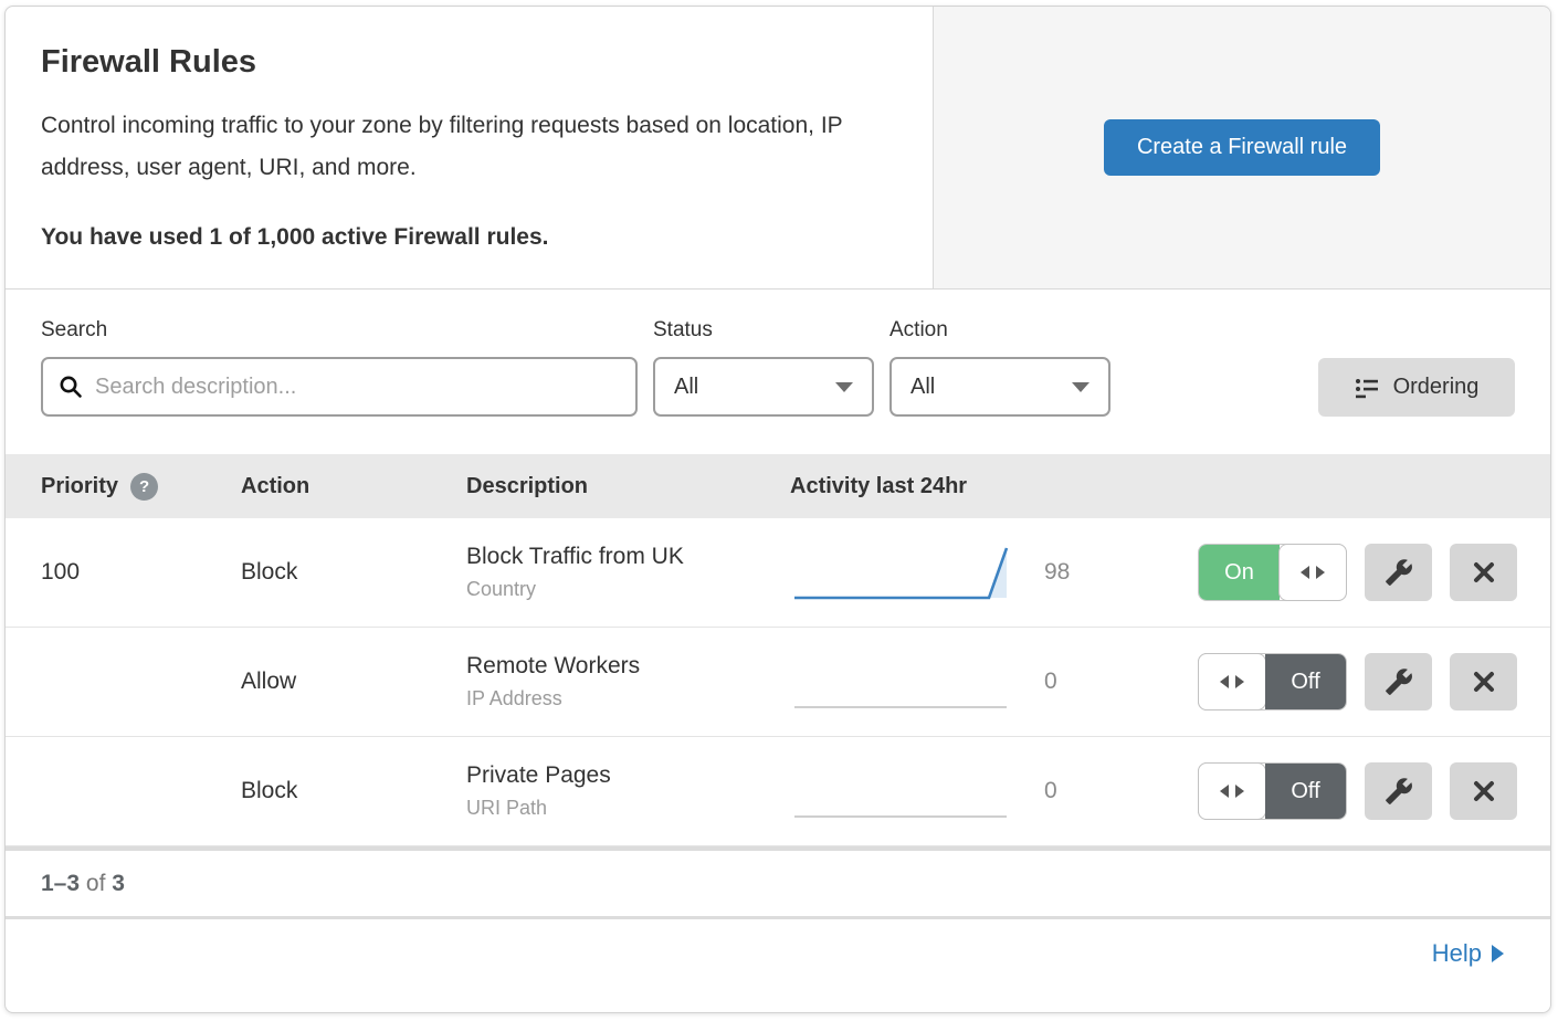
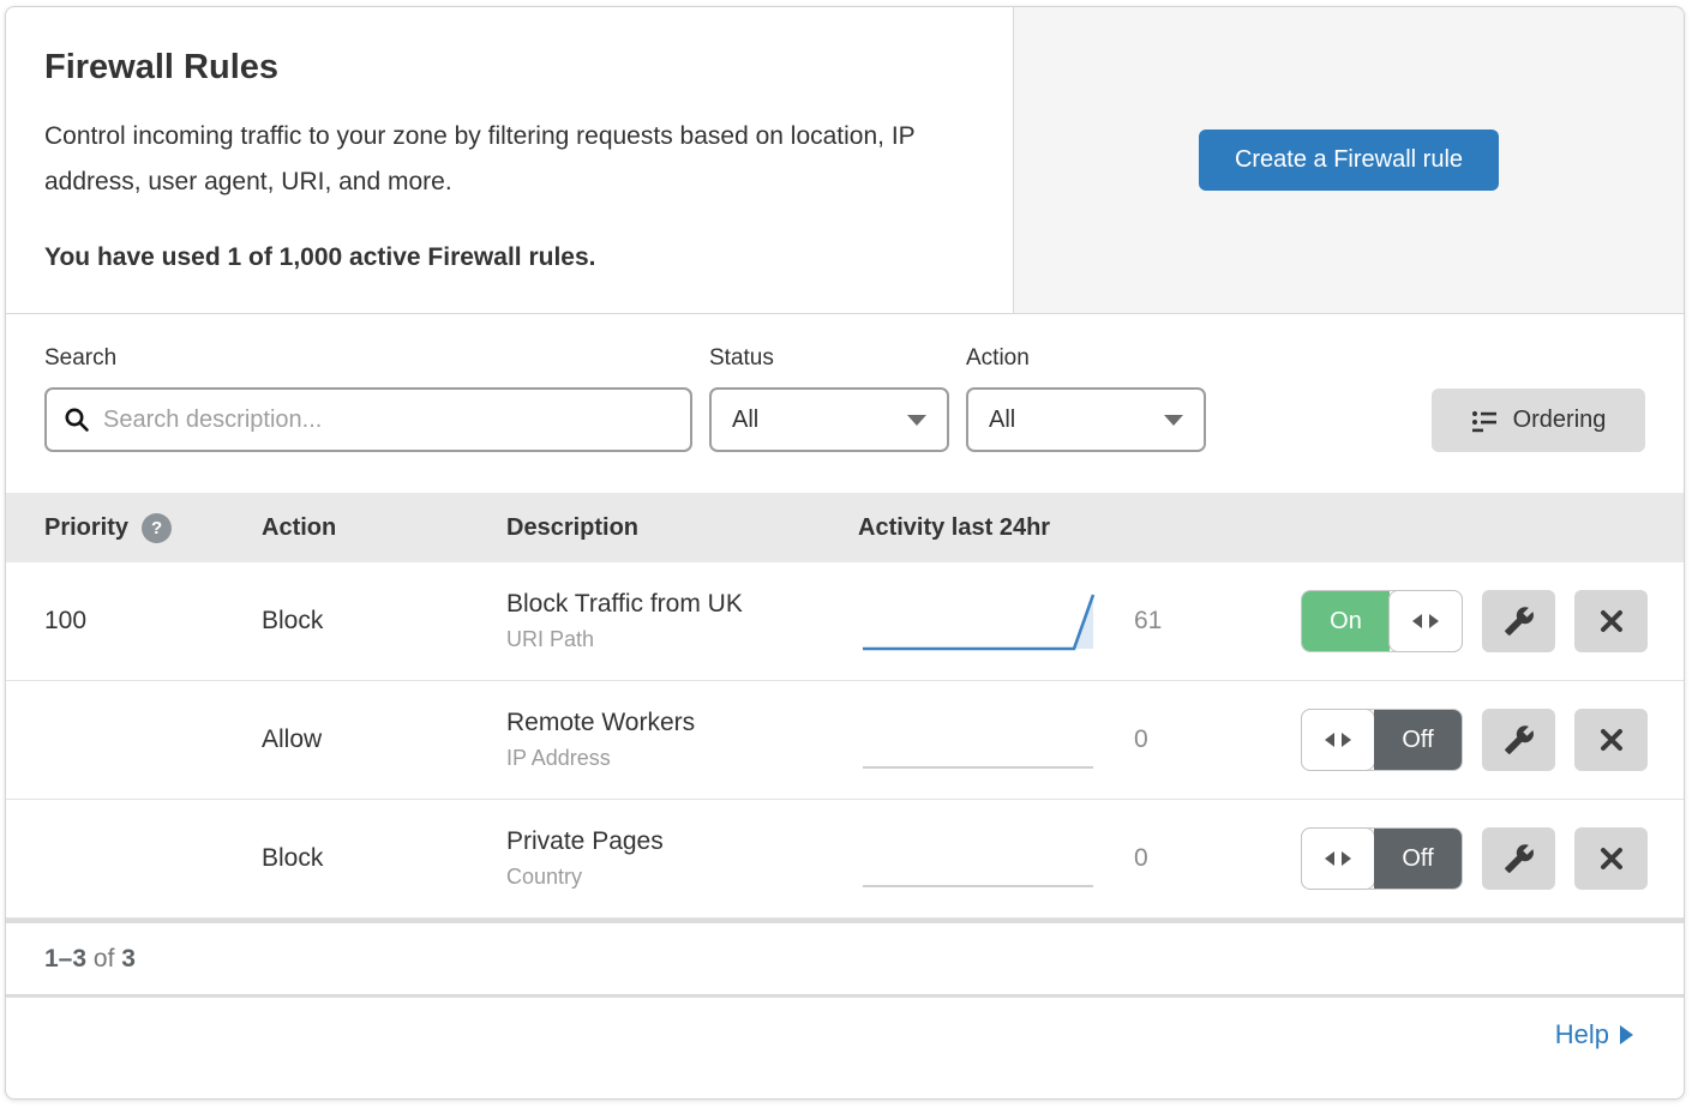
  Firewall Rules
  Control incoming traffic to your zone by filtering requests based on location, IP address, user agent, URI, and more.
  You have used 1 of 1,000 active Firewall rules.
  Create a Firewall rule
  Search
  Search description...
  Status
  All
  Action
  All
  Ordering
  Priority
  ?
  Action
  Description
  Activity last 24hr
  100
  Block
  Block Traffic from UK
- Country
+ URI Path
- 98
+ 61
  On
  Allow
  Remote Workers
  IP Address
  0
  Off
  Block
  Private Pages
- URI Path
+ Country
  0
  Off
  1–3 of 3
  Help
